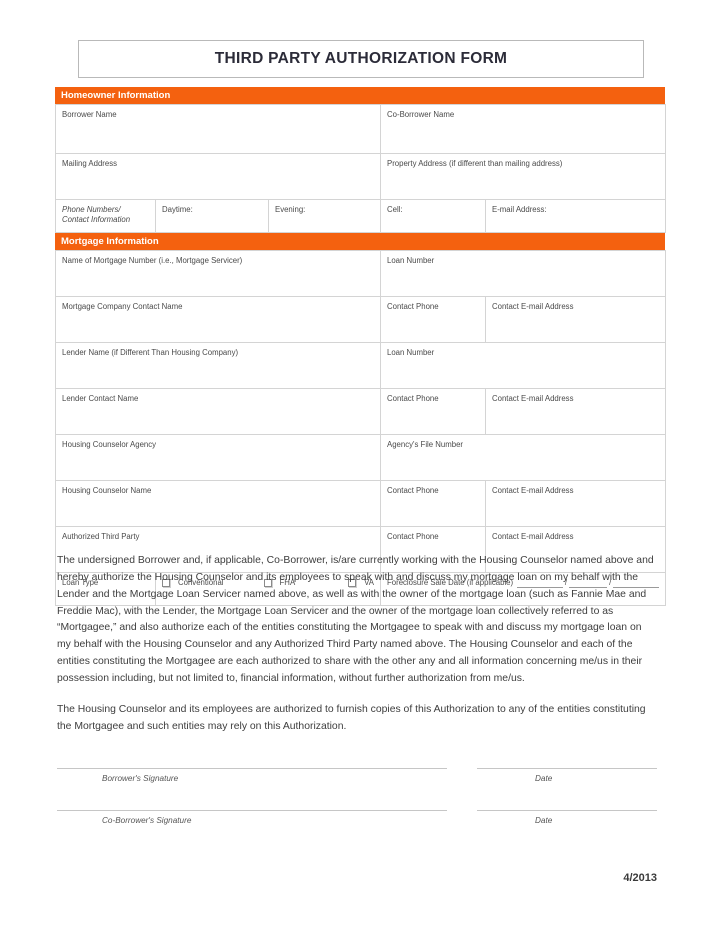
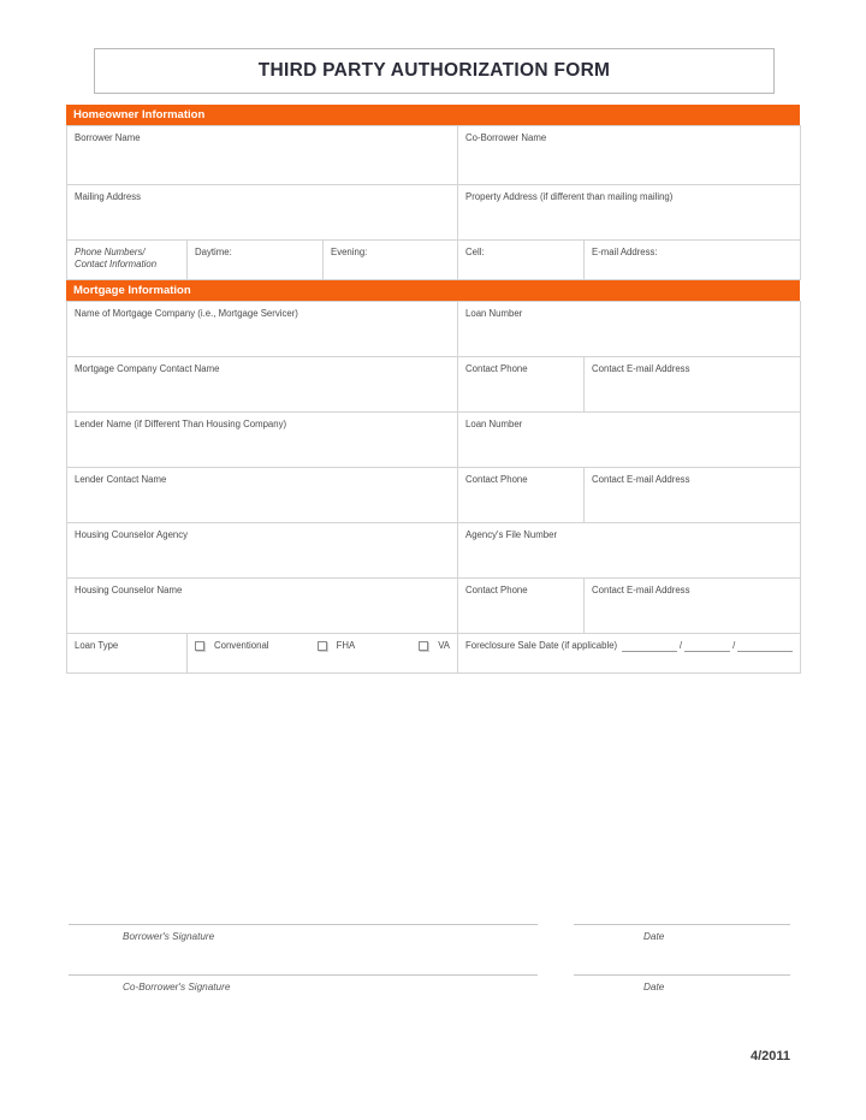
  THIRD PARTY AUTHORIZATION FORM
  Homeowner Information
  Borrower Name	Co-Borrower Name
- Mailing Address	Property Address (if different than mailing address)
+ Mailing Address	Property Address (if different than mailing mailing)
  Phone Numbers/ Contact Information	Daytime:	Evening:	Cell:	E-mail Address:
  Mortgage Information
- Name of Mortgage Number (i.e., Mortgage Servicer)	Loan Number
+ Name of Mortgage Company (i.e., Mortgage Servicer)	Loan Number
  Mortgage Company Contact Name	Contact Phone	Contact E-mail Address
  Lender Name (if Different Than Housing Company)	Loan Number
  Lender Contact Name	Contact Phone	Contact E-mail Address
  Housing Counselor Agency	Agency's File Number
  Housing Counselor Name	Contact Phone	Contact E-mail Address
- Authorized Third Party	Contact Phone	Contact E-mail Address
  Loan Type	Conventional FHA VA	Foreclosure Sale Date (if applicable) / /
- The undersigned Borrower and, if applicable, Co-Borrower, is/are currently working with the Housing Counselor named above and hereby authorize the Housing Counselor and its employees to speak with and discuss my mortgage loan on my behalf with the Lender and the Mortgage Loan Servicer named above, as well as with the owner of the mortgage loan (such as Fannie Mae and Freddie Mac), with the Lender, the Mortgage Loan Servicer and the owner of the mortgage loan collectively referred to as “Mortgagee,” and also authorize each of the entities constituting the Mortgagee to speak with and discuss my mortgage loan on my behalf with the Housing Counselor and any Authorized Third Party named above. The Housing Counselor and each of the entities constituting the Mortgagee are each authorized to share with the other any and all information concerning me/us in their possession including, but not limited to, financial information, without further authorization from me/us.
- The Housing Counselor and its employees are authorized to furnish copies of this Authorization to any of the entities constituting the Mortgagee and such entities may rely on this Authorization.
  Borrower's Signature
  Date
  Co-Borrower's Signature
  Date
- 4/2013
+ 4/2011
